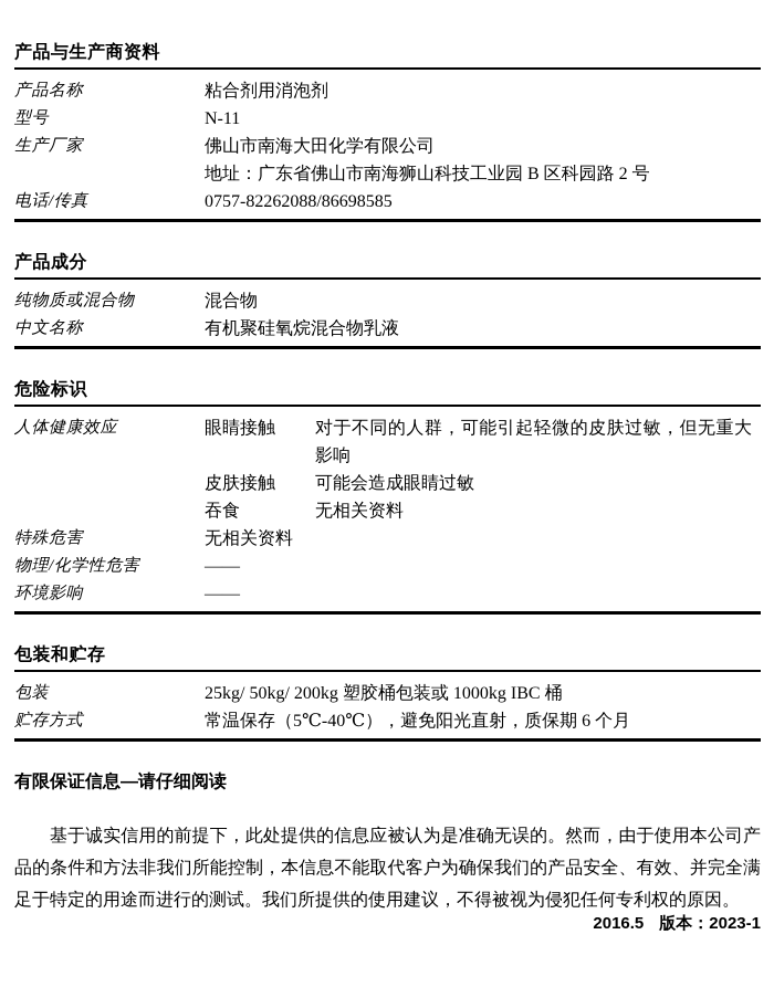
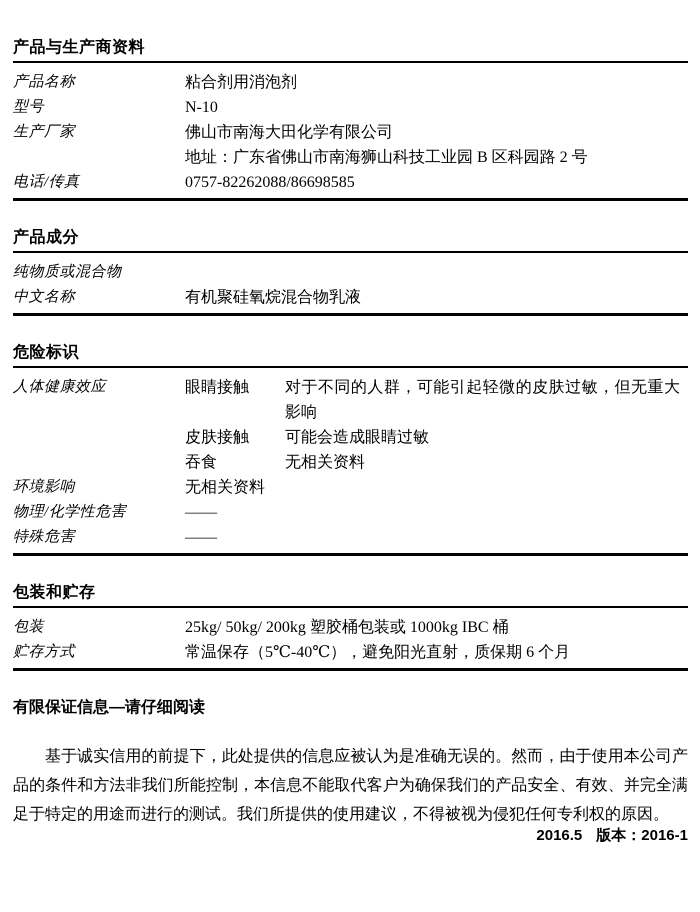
  产品与生产商资料
  产品名称
  粘合剂用消泡剂
  型号
- N-11
+ N-10
  生产厂家
  佛山市南海大田化学有限公司
  地址：广东省佛山市南海狮山科技工业园 B 区科园路 2 号
  电话/传真
  0757-82262088/86698585
  产品成分
  纯物质或混合物
- 混合物
  中文名称
  有机聚硅氧烷混合物乳液
  危险标识
  人体健康效应
  眼睛接触
  对于不同的人群，可能引起轻微的皮肤过敏，但无重大影响
  皮肤接触
  可能会造成眼睛过敏
  吞食
  无相关资料
- 特殊危害
+ 环境影响
  无相关资料
  物理/化学性危害
  ——
- 环境影响
+ 特殊危害
  ——
  包装和贮存
  包装
  25kg/ 50kg/ 200kg 塑胶桶包装或 1000kg IBC 桶
  贮存方式
  常温保存（5℃-40℃），避免阳光直射，质保期 6 个月
  有限保证信息—请仔细阅读
  基于诚实信用的前提下，此处提供的信息应被认为是准确无误的。然而，由于使用本公司产品的条件和方法非我们所能控制，本信息不能取代客户为确保我们的产品安全、有效、并完全满足于特定的用途而进行的测试。我们所提供的使用建议，不得被视为侵犯任何专利权的原因。
- 2016.5 版本：2023-1
+ 2016.5 版本：2016-1
